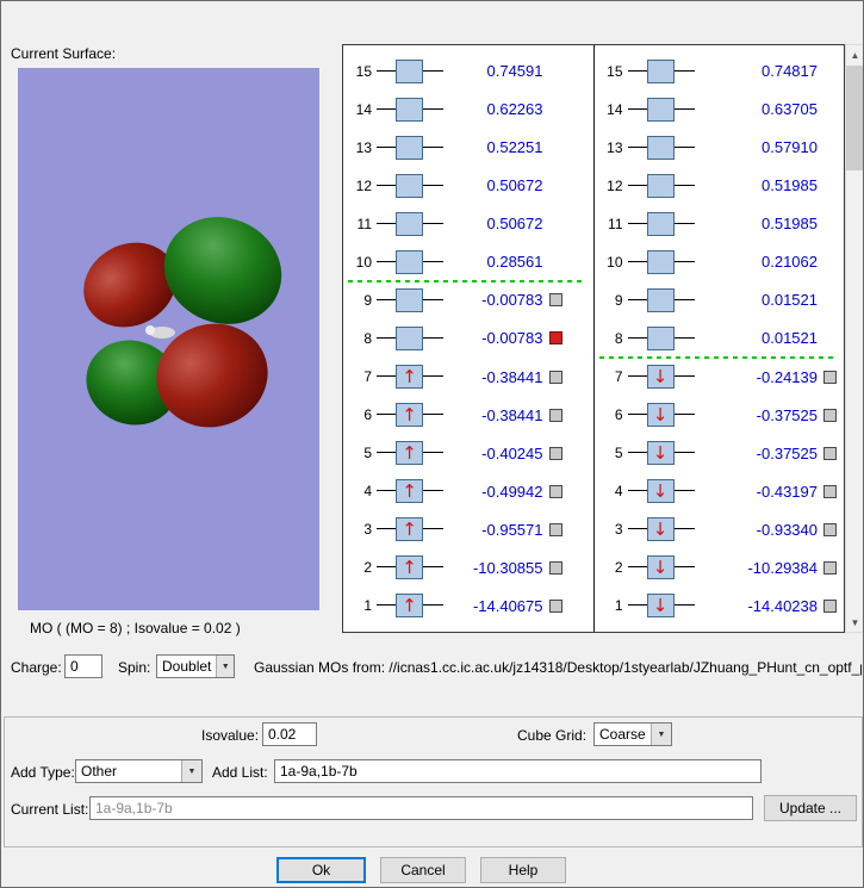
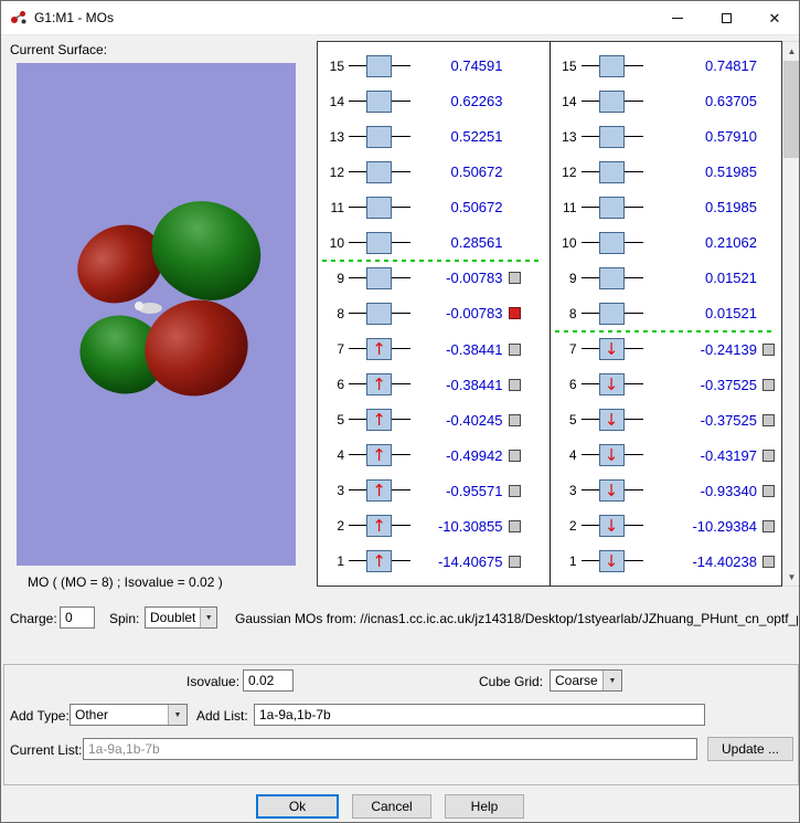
+ G1:M1 - MOs
+ ✕
  Current Surface:
  MO ( (MO = 8) ; Isovalue = 0.02 )
  15
  0.74591
  14
  0.62263
  13
  0.52251
  12
  0.50672
  11
  0.50672
  10
  0.28561
  9
  -0.00783
  8
  -0.00783
  7
  ↑
  -0.38441
  6
  ↑
  -0.38441
  5
  ↑
  -0.40245
  4
  ↑
  -0.49942
  3
  ↑
  -0.95571
  2
  ↑
  -10.30855
  1
  ↑
  -14.40675
  15
  0.74817
  14
  0.63705
  13
  0.57910
  12
  0.51985
  11
  0.51985
  10
  0.21062
  9
  0.01521
  8
  0.01521
  7
  ↓
  -0.24139
  6
  ↓
  -0.37525
  5
  ↓
  -0.37525
  4
  ↓
  -0.43197
  3
  ↓
  -0.93340
  2
  ↓
  -10.29384
  1
  ↓
  -14.40238
  ▲
  ▼
  Charge:
  0
  Spin:
  Doublet
  Gaussian MOs from: //icnas1.cc.ic.ac.uk/jz14318/Desktop/1styearlab/JZhuang_PHunt_cn_optf_
  Isovalue:
  0.02
  Cube Grid:
  Coarse
  Add Type:
  Other
  Add List:
  1a-9a,1b-7b
  Current List:
  1a-9a,1b-7b
  Update ...
  Ok
  Cancel
  Help
